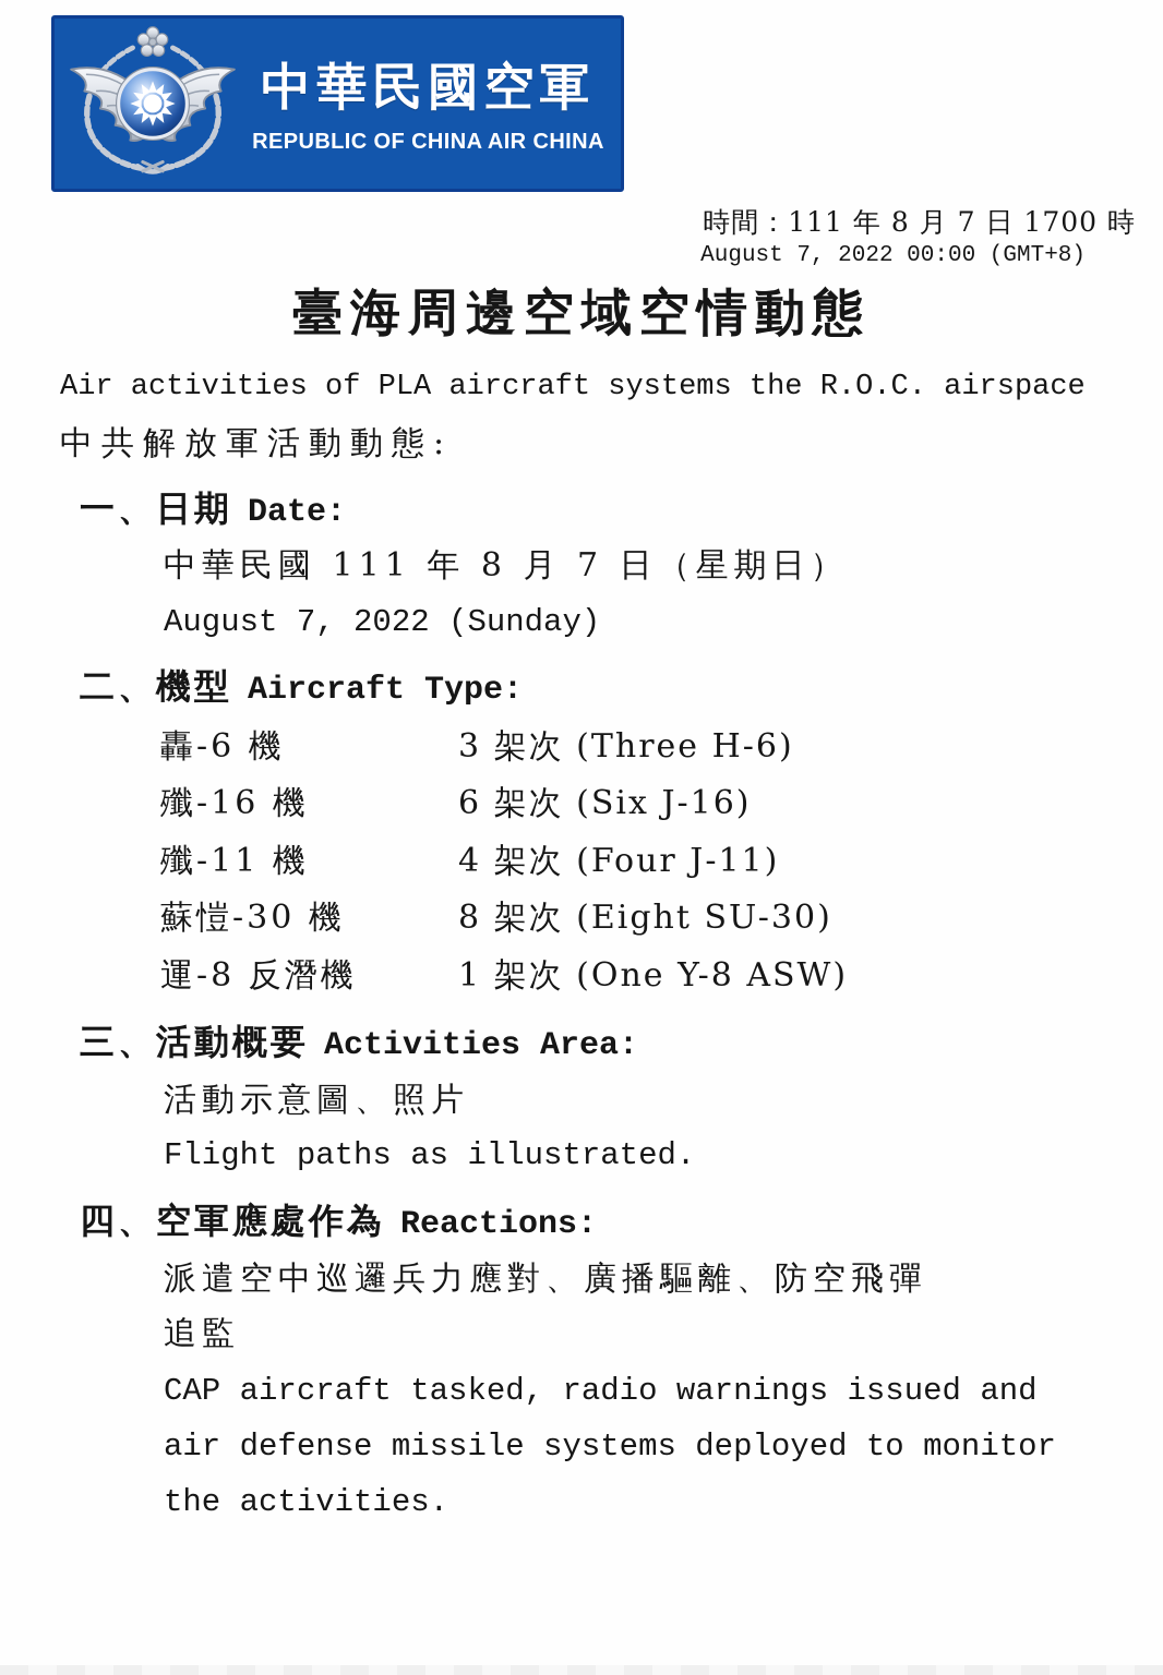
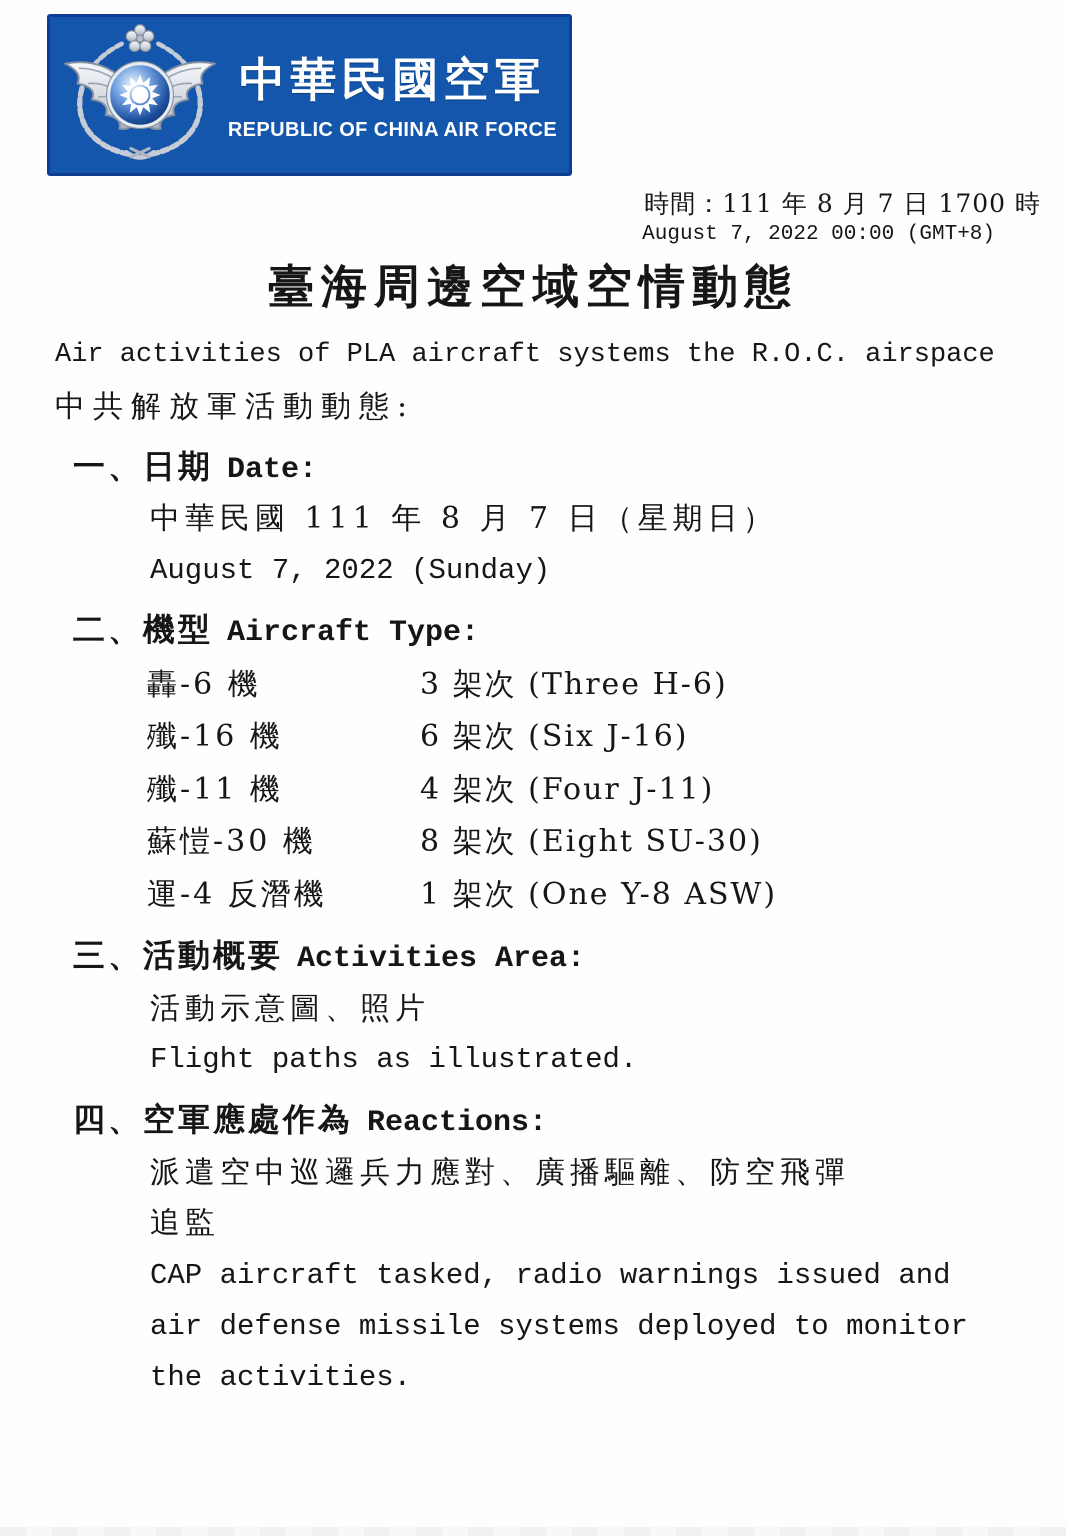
  中華民國空軍
- REPUBLIC OF CHINA AIR CHINA
+ REPUBLIC OF CHINA AIR FORCE
  時間：111 年 8 月 7 日 1700 時
  August 7, 2022 00:00 (GMT+8)
  臺海周邊空域空情動態
  Air activities of PLA aircraft systems the R.O.C. airspace
  中共解放軍活動動態:
  一、日期 Date:
  中華民國 111 年 8 月 7 日（星期日）
  August 7, 2022 (Sunday)
  二、機型 Aircraft Type:
  轟-6 機
  3 架次 (Three H-6)
  殲-16 機
  6 架次 (Six J-16)
  殲-11 機
  4 架次 (Four J-11)
  蘇愷-30 機
  8 架次 (Eight SU-30)
- 運-8 反潛機
+ 運-4 反潛機
  1 架次 (One Y-8 ASW)
  三、活動概要 Activities Area:
  活動示意圖、照片
  Flight paths as illustrated.
  四、空軍應處作為 Reactions:
  派遣空中巡邏兵力應對、廣播驅離、防空飛彈
  追監
  CAP aircraft tasked, radio warnings issued and
  air defense missile systems deployed to monitor
  the activities.
